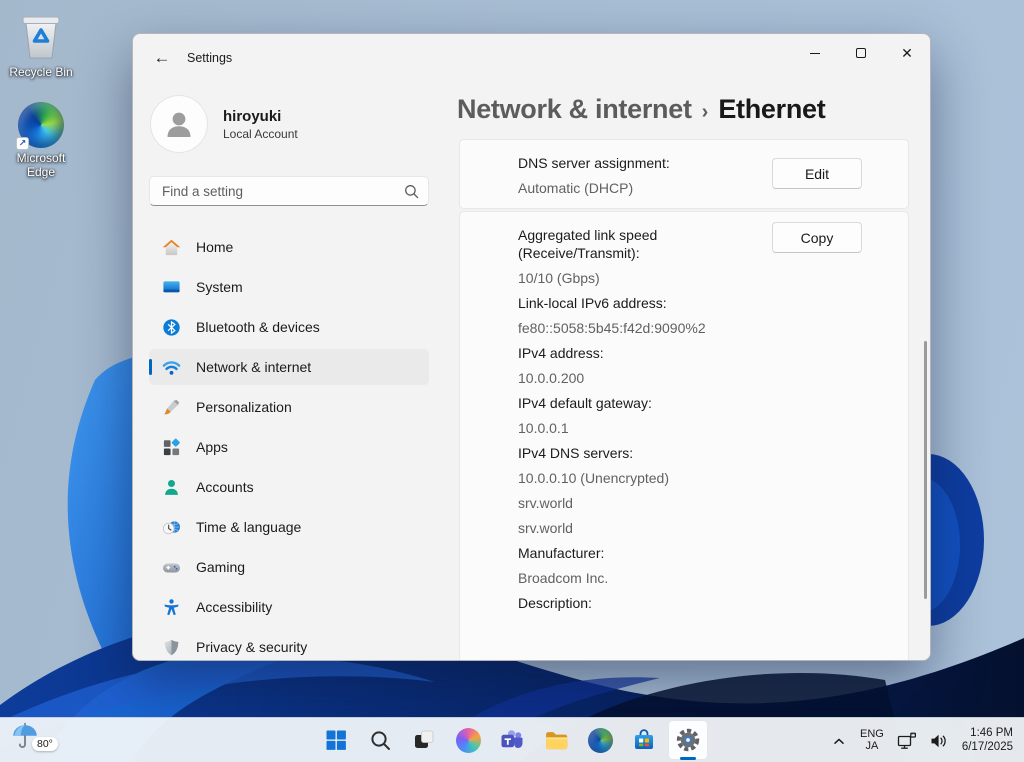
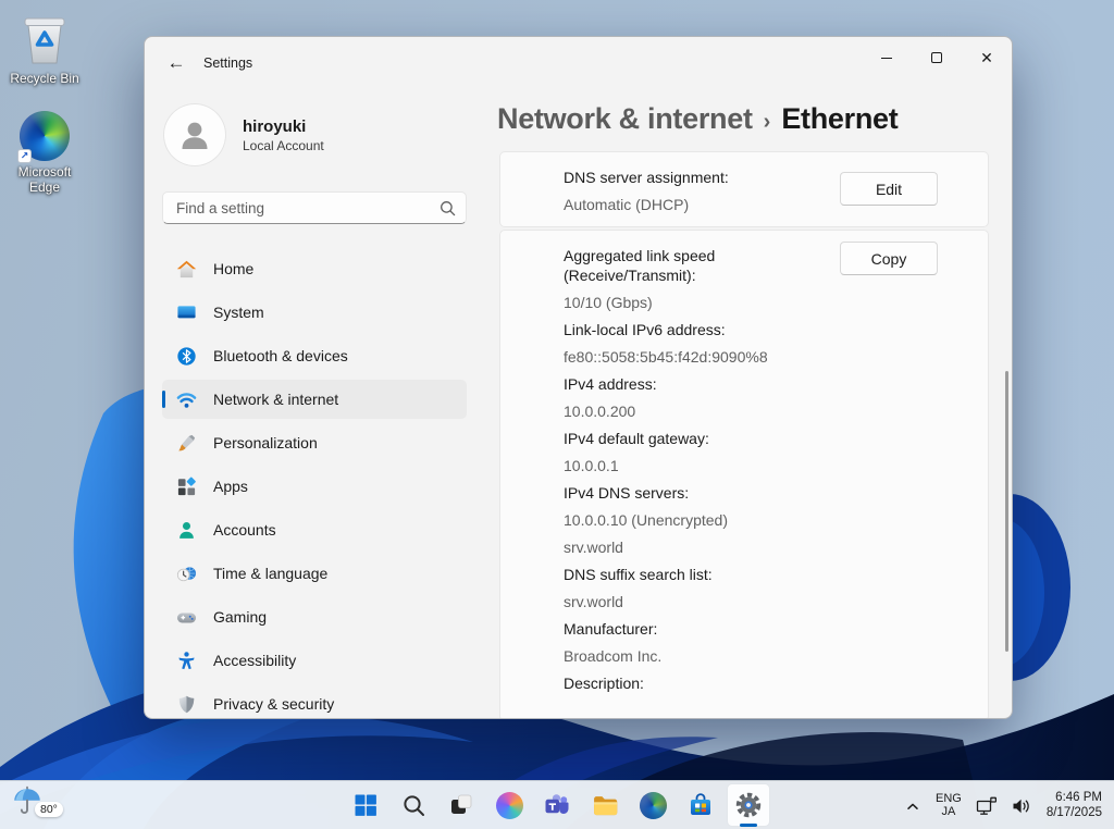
  Recycle Bin
  ↗
  Microsoft Edge
  ←
  Settings
  ✕
  hiroyuki
  Local Account
  Find a setting
  Home
  System
  Bluetooth & devices
  Network & internet
  Personalization
  Apps
  Accounts
  Time & language
  Gaming
  Accessibility
  Privacy & security
  Network & internet
  ›
  Ethernet
  DNS server assignment:
  Automatic (DHCP)
  Edit
  Aggregated link speed (Receive/Transmit):
  10/10 (Gbps)
  Link-local IPv6 address:
- fe80::5058:5b45:f42d:9090%2
+ fe80::5058:5b45:f42d:9090%8
  IPv4 address:
  10.0.0.200
  IPv4 default gateway:
  10.0.0.1
  IPv4 DNS servers:
  10.0.0.10 (Unencrypted)
  srv.world
+ DNS suffix search list:
  srv.world
  Manufacturer:
  Broadcom Inc.
  Description:
  Copy
  80°
  ENG
  JA
- 1:46 PM
+ 6:46 PM
- 6/17/2025
+ 8/17/2025
